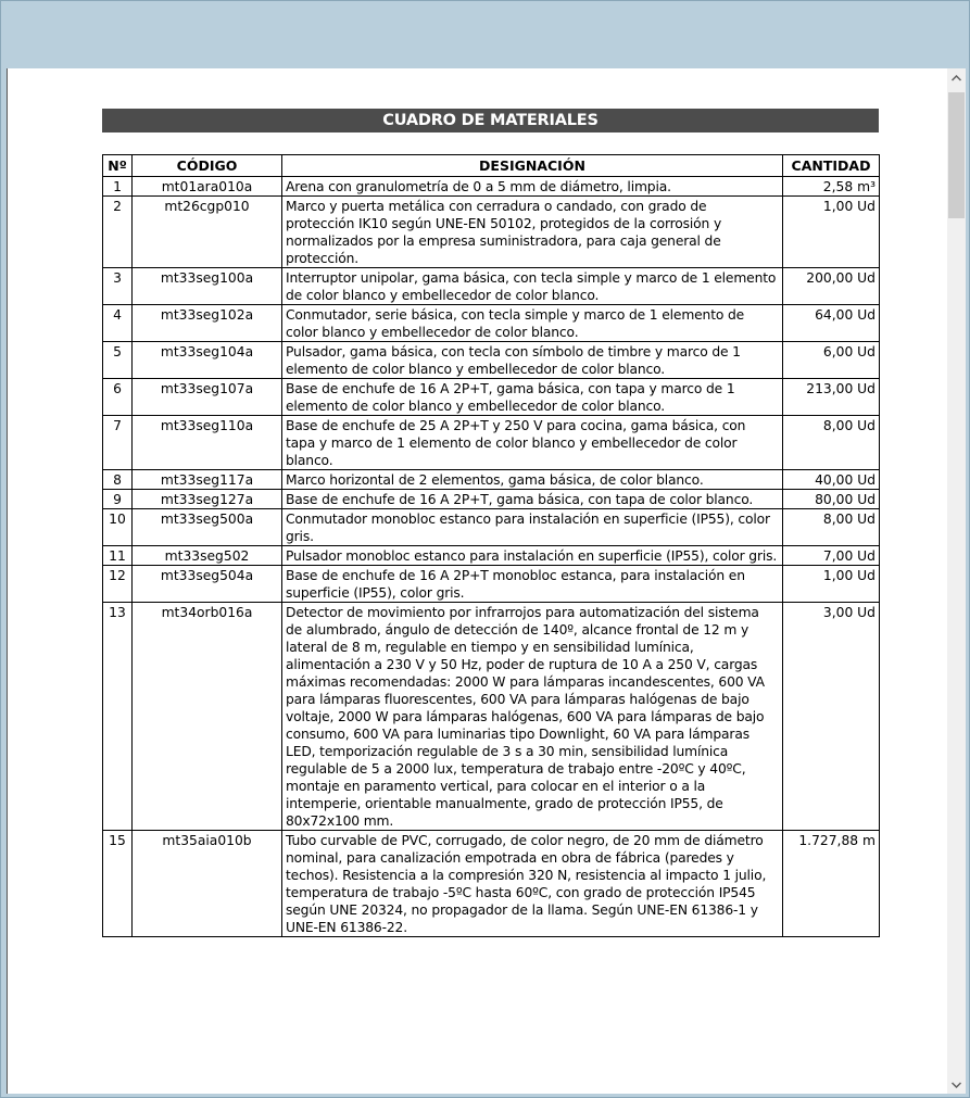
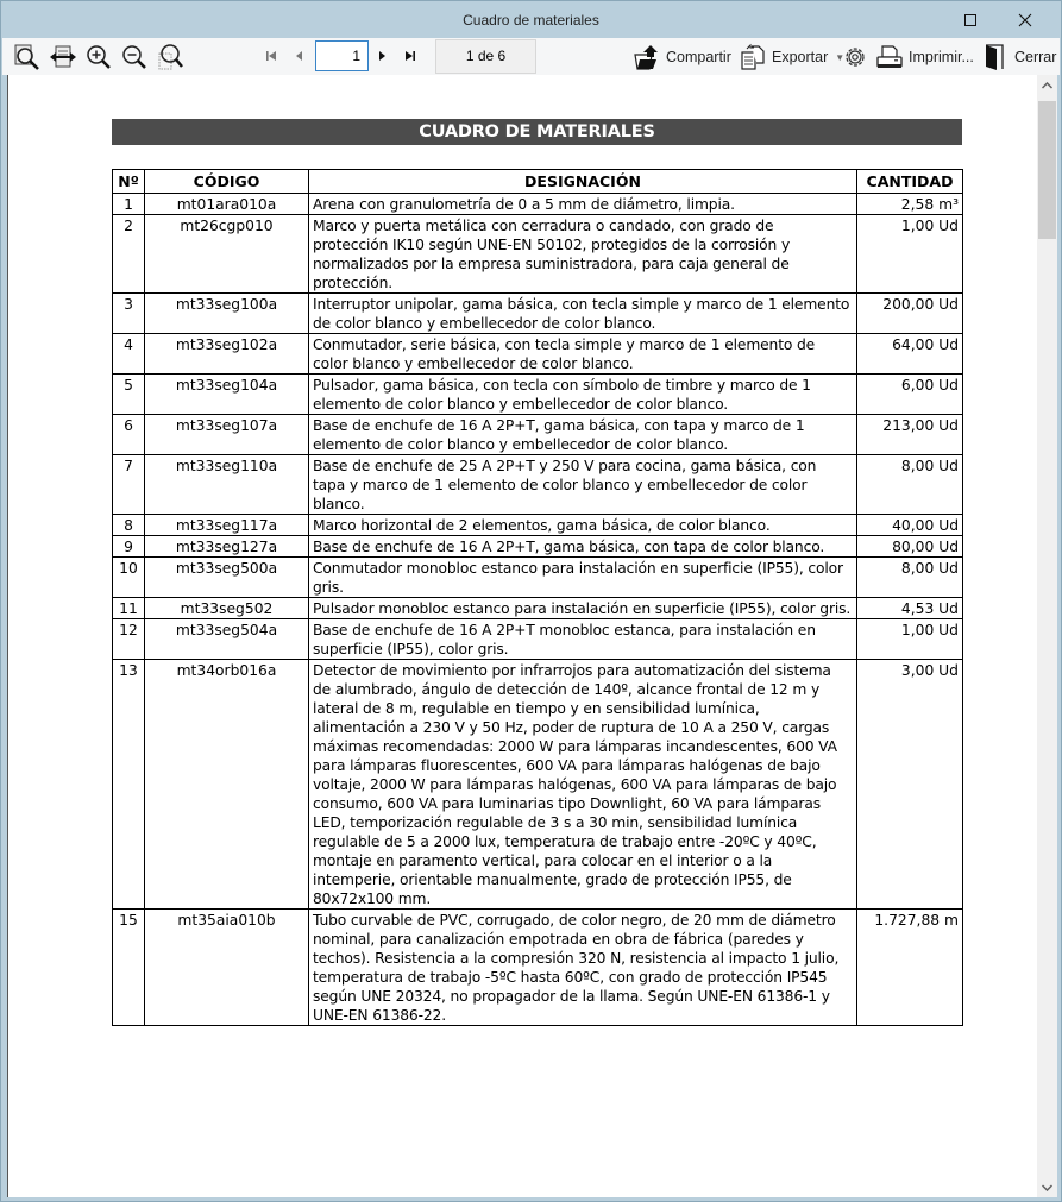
+ Cuadro de materiales
+ 1
+ 1 de 6
+ Compartir
+ Exportar
+ ▼
+ Imprimir...
+ Cerrar
  CUADRO DE MATERIALES
  Nº	CÓDIGO	DESIGNACIÓN	CANTIDAD
  1	mt01ara010a	Arena con granulometría de 0 a 5 mm de diámetro, limpia.	2,58 m³
  2	mt26cgp010	Marco y puerta metálica con cerradura o candado, con grado de protección IK10 según UNE-EN 50102, protegidos de la corrosión y normalizados por la empresa suministradora, para caja general de protección.	1,00 Ud
  3	mt33seg100a	Interruptor unipolar, gama básica, con tecla simple y marco de 1 elemento de color blanco y embellecedor de color blanco.	200,00 Ud
  4	mt33seg102a	Conmutador, serie básica, con tecla simple y marco de 1 elemento de color blanco y embellecedor de color blanco.	64,00 Ud
  5	mt33seg104a	Pulsador, gama básica, con tecla con símbolo de timbre y marco de 1 elemento de color blanco y embellecedor de color blanco.	6,00 Ud
  6	mt33seg107a	Base de enchufe de 16 A 2P+T, gama básica, con tapa y marco de 1 elemento de color blanco y embellecedor de color blanco.	213,00 Ud
  7	mt33seg110a	Base de enchufe de 25 A 2P+T y 250 V para cocina, gama básica, con tapa y marco de 1 elemento de color blanco y embellecedor de color blanco.	8,00 Ud
  8	mt33seg117a	Marco horizontal de 2 elementos, gama básica, de color blanco.	40,00 Ud
  9	mt33seg127a	Base de enchufe de 16 A 2P+T, gama básica, con tapa de color blanco.	80,00 Ud
  10	mt33seg500a	Conmutador monobloc estanco para instalación en superficie (IP55), color gris.	8,00 Ud
- 11	mt33seg502	Pulsador monobloc estanco para instalación en superficie (IP55), color gris.	7,00 Ud
+ 11	mt33seg502	Pulsador monobloc estanco para instalación en superficie (IP55), color gris.	4,53 Ud
  12	mt33seg504a	Base de enchufe de 16 A 2P+T monobloc estanca, para instalación en superficie (IP55), color gris.	1,00 Ud
  13	mt34orb016a	Detector de movimiento por infrarrojos para automatización del sistema de alumbrado, ángulo de detección de 140º, alcance frontal de 12 m y lateral de 8 m, regulable en tiempo y en sensibilidad lumínica, alimentación a 230 V y 50 Hz, poder de ruptura de 10 A a 250 V, cargas máximas recomendadas: 2000 W para lámparas incandescentes, 600 VA para lámparas fluorescentes, 600 VA para lámparas halógenas de bajo voltaje, 2000 W para lámparas halógenas, 600 VA para lámparas de bajo consumo, 600 VA para luminarias tipo Downlight, 60 VA para lámparas LED, temporización regulable de 3 s a 30 min, sensibilidad lumínica regulable de 5 a 2000 lux, temperatura de trabajo entre -20ºC y 40ºC, montaje en paramento vertical, para colocar en el interior o a la intemperie, orientable manualmente, grado de protección IP55, de 80x72x100 mm.	3,00 Ud
  15	mt35aia010b	Tubo curvable de PVC, corrugado, de color negro, de 20 mm de diámetro nominal, para canalización empotrada en obra de fábrica (paredes y techos). Resistencia a la compresión 320 N, resistencia al impacto 1 julio, temperatura de trabajo -5ºC hasta 60ºC, con grado de protección IP545 según UNE 20324, no propagador de la llama. Según UNE-EN 61386-1 y UNE-EN 61386-22.	1.727,88 m
